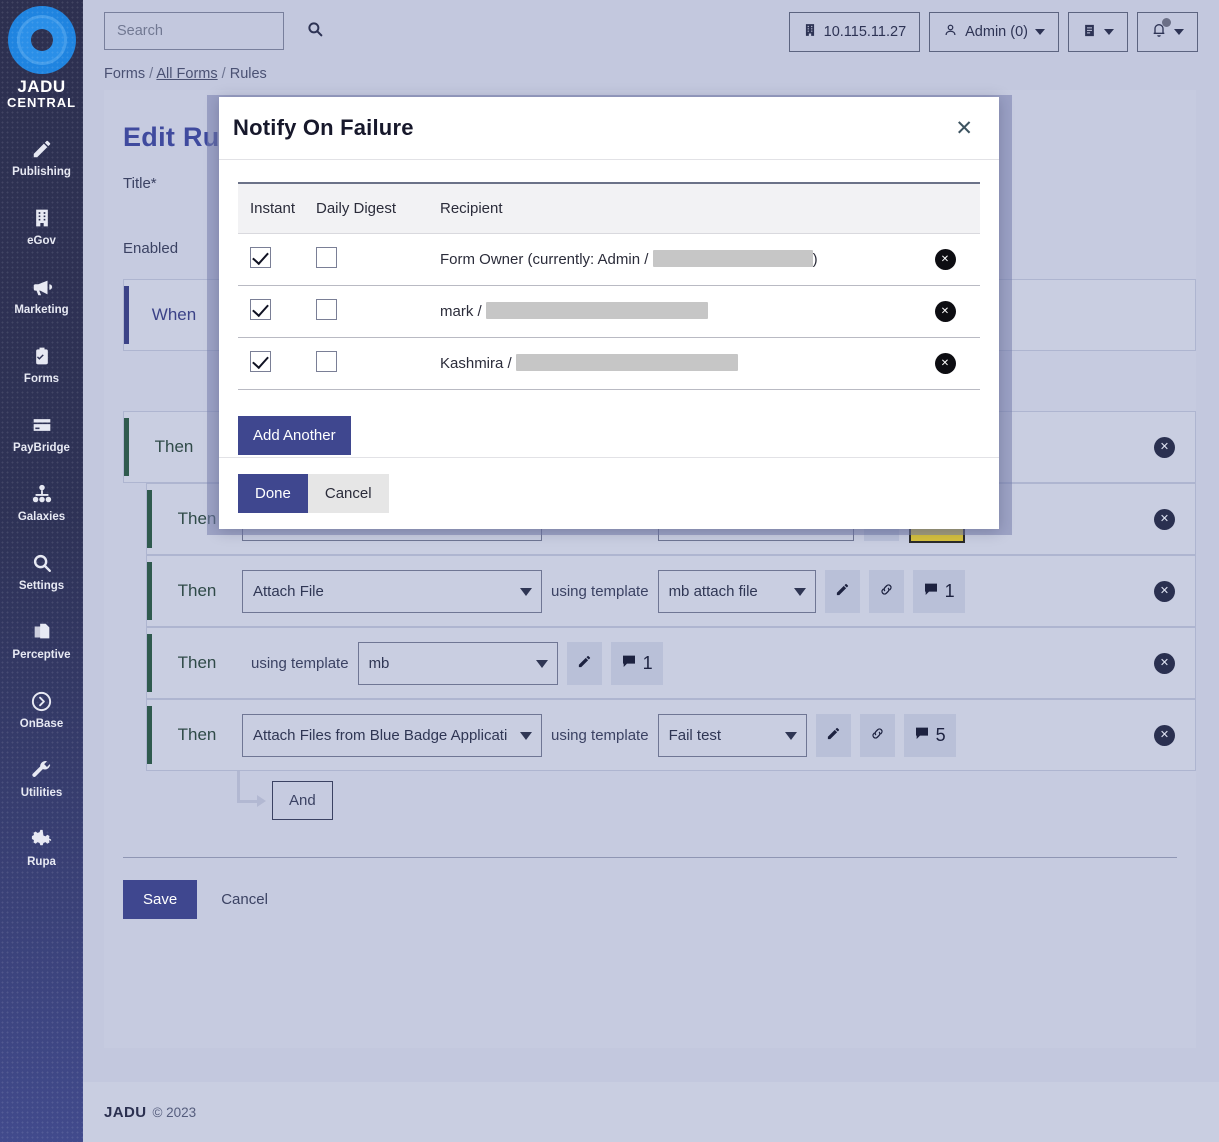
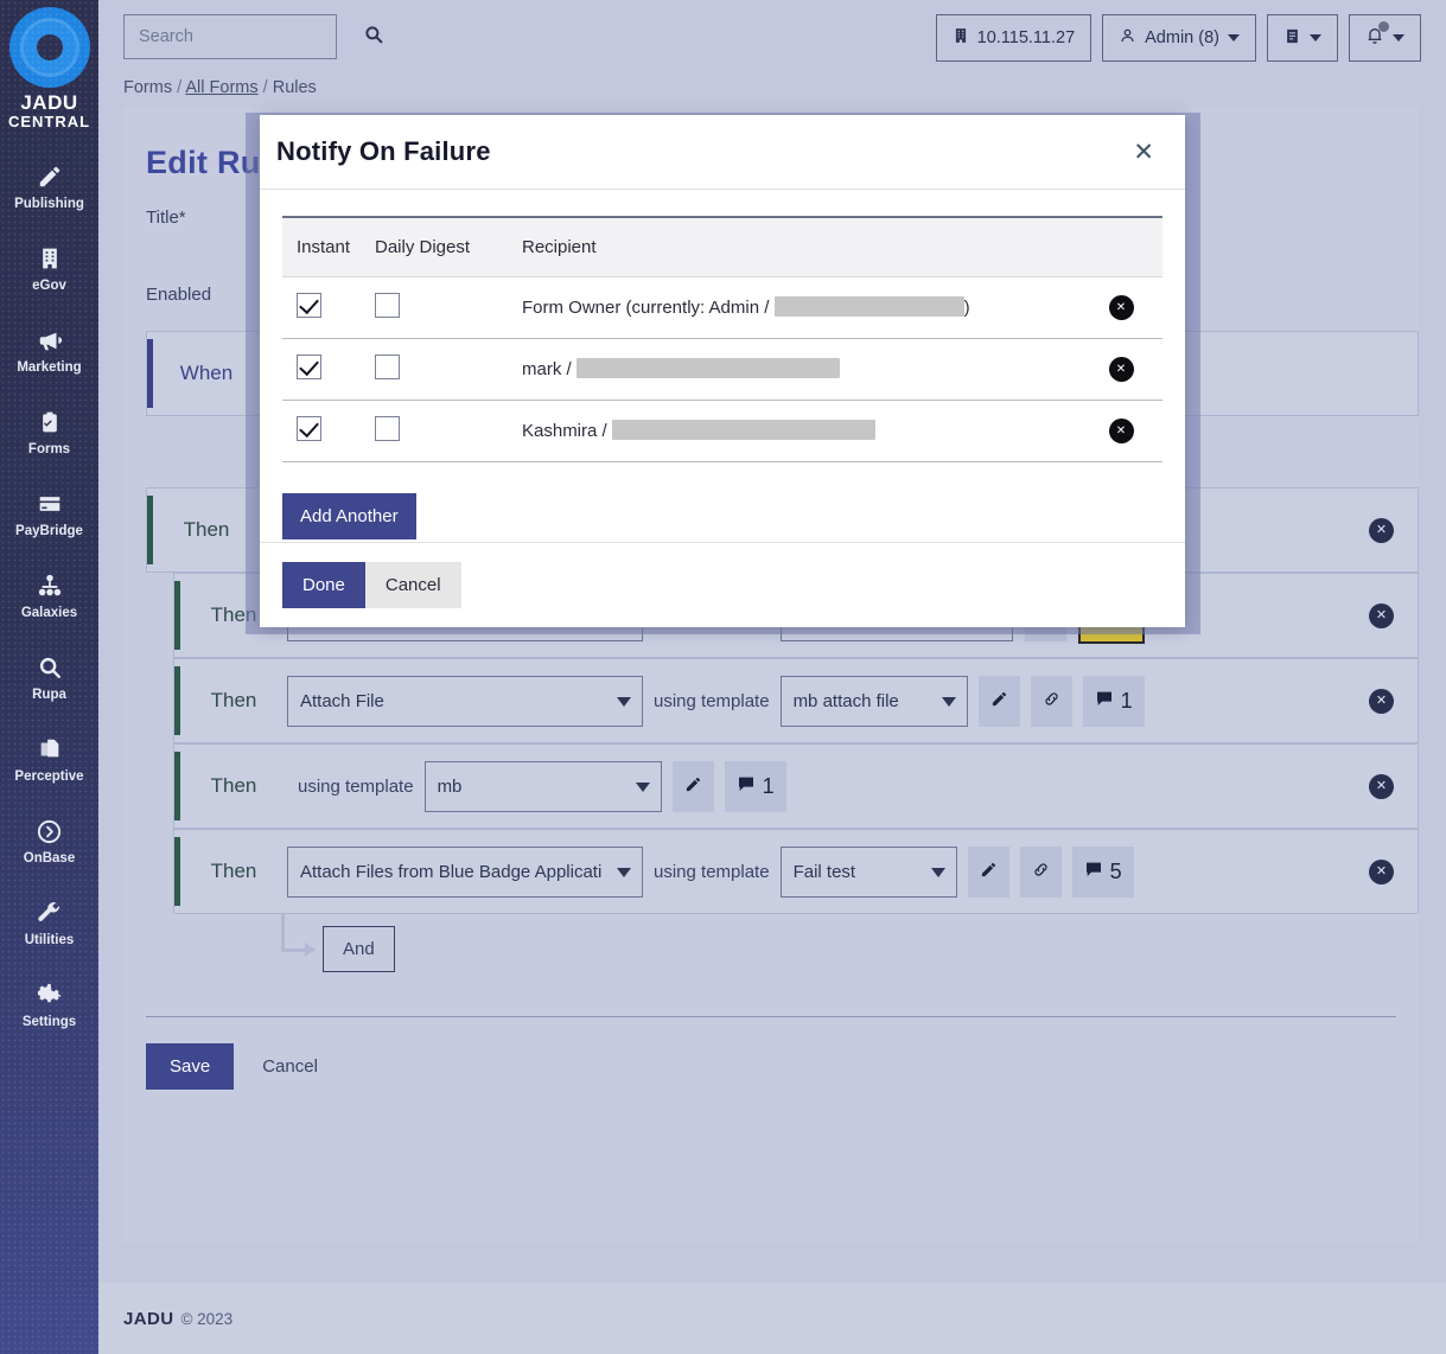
  Publishing
  eGov
  Marketing
  Forms
  PayBridge
  Galaxies
- Settings
+ Rupa
  Perceptive
  OnBase
  Utilities
- Rupa
+ Settings
  Search
  10.115.11.27
- Admin (0)
+ Admin (8)
  Forms / All Forms / Rules
  Edit Ru
  Title*
  Enabled
  When
  Then
  ✕
  Then
  ✕
  Then
  Attach File
  using template
  mb attach file
  1
  ✕
  Then
  using template
  mb
  1
  ✕
  Then
  Attach Files from Blue Badge Applicati
  using template
  Fail test
  5
  ✕
  And
  Save
  Cancel
  JADU
  © 2023
  Notify On Failure
  ✕
  Instant	Daily Digest	Recipient
  		Form Owner (currently: Admin / )	✕
  		mark /	✕
  		Kashmira /	✕
  Add Another
  Done
  Cancel
